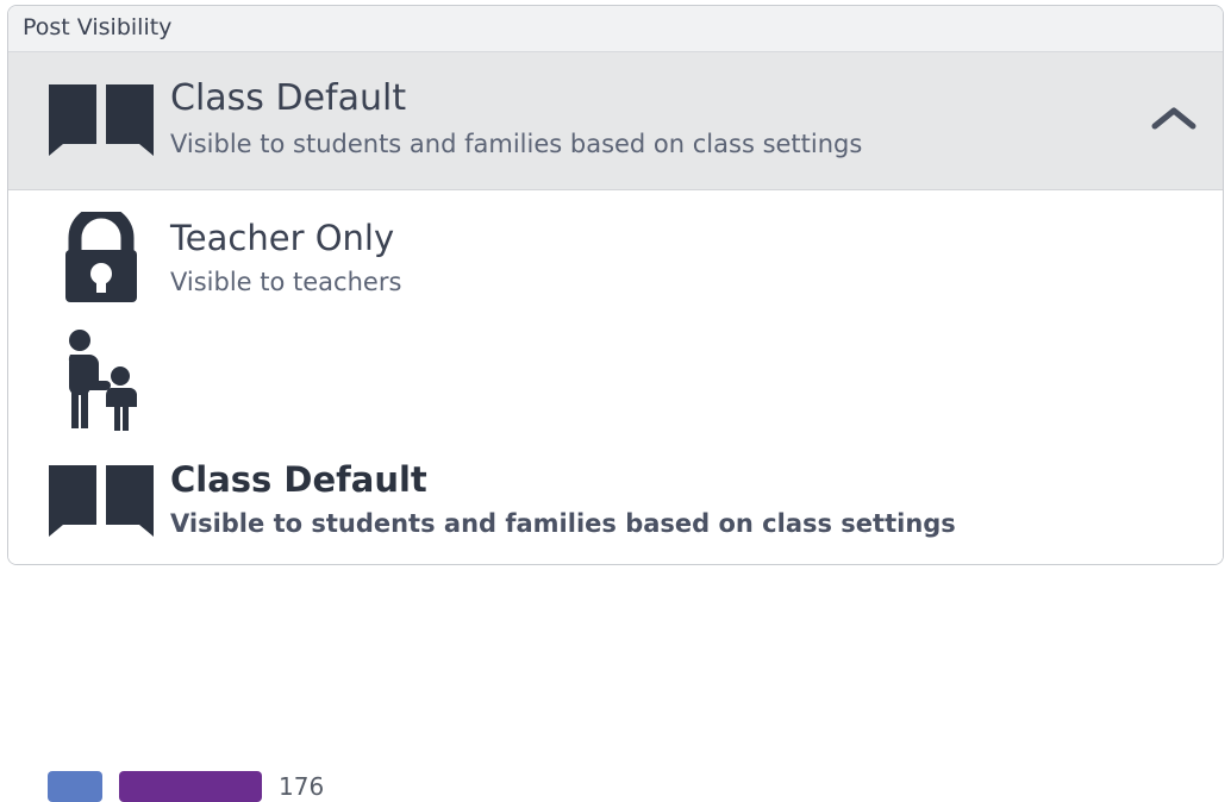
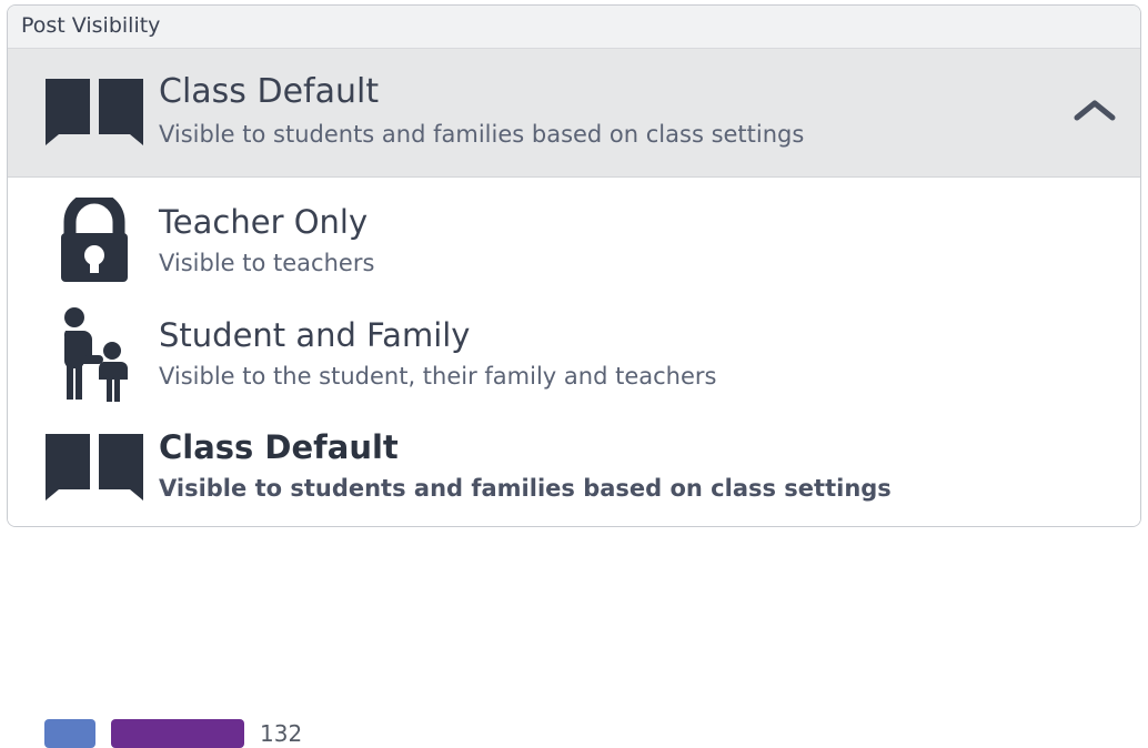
- 176
+ 132
  Post Visibility
  Class Default
  Visible to students and families based on class settings
  Teacher Only
  Visible to teachers
+ Student and Family
+ Visible to the student, their family and teachers
  Class Default
  Visible to students and families based on class settings
